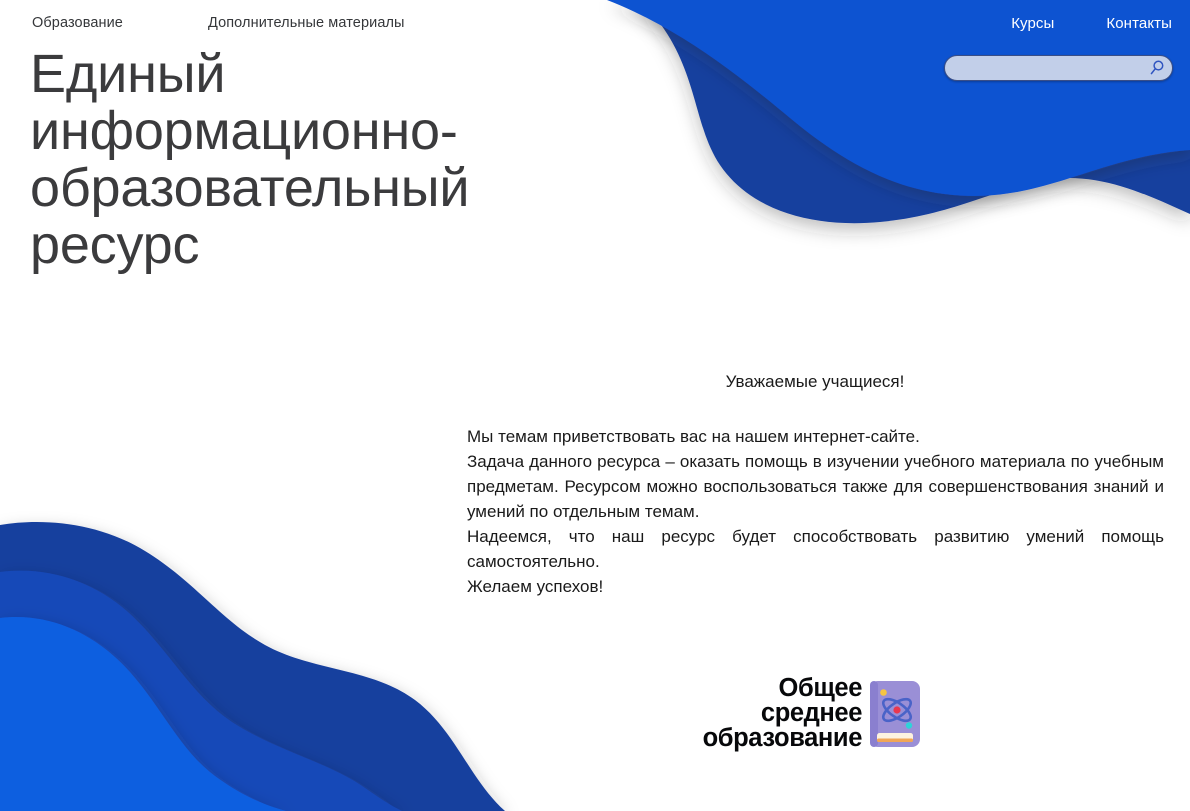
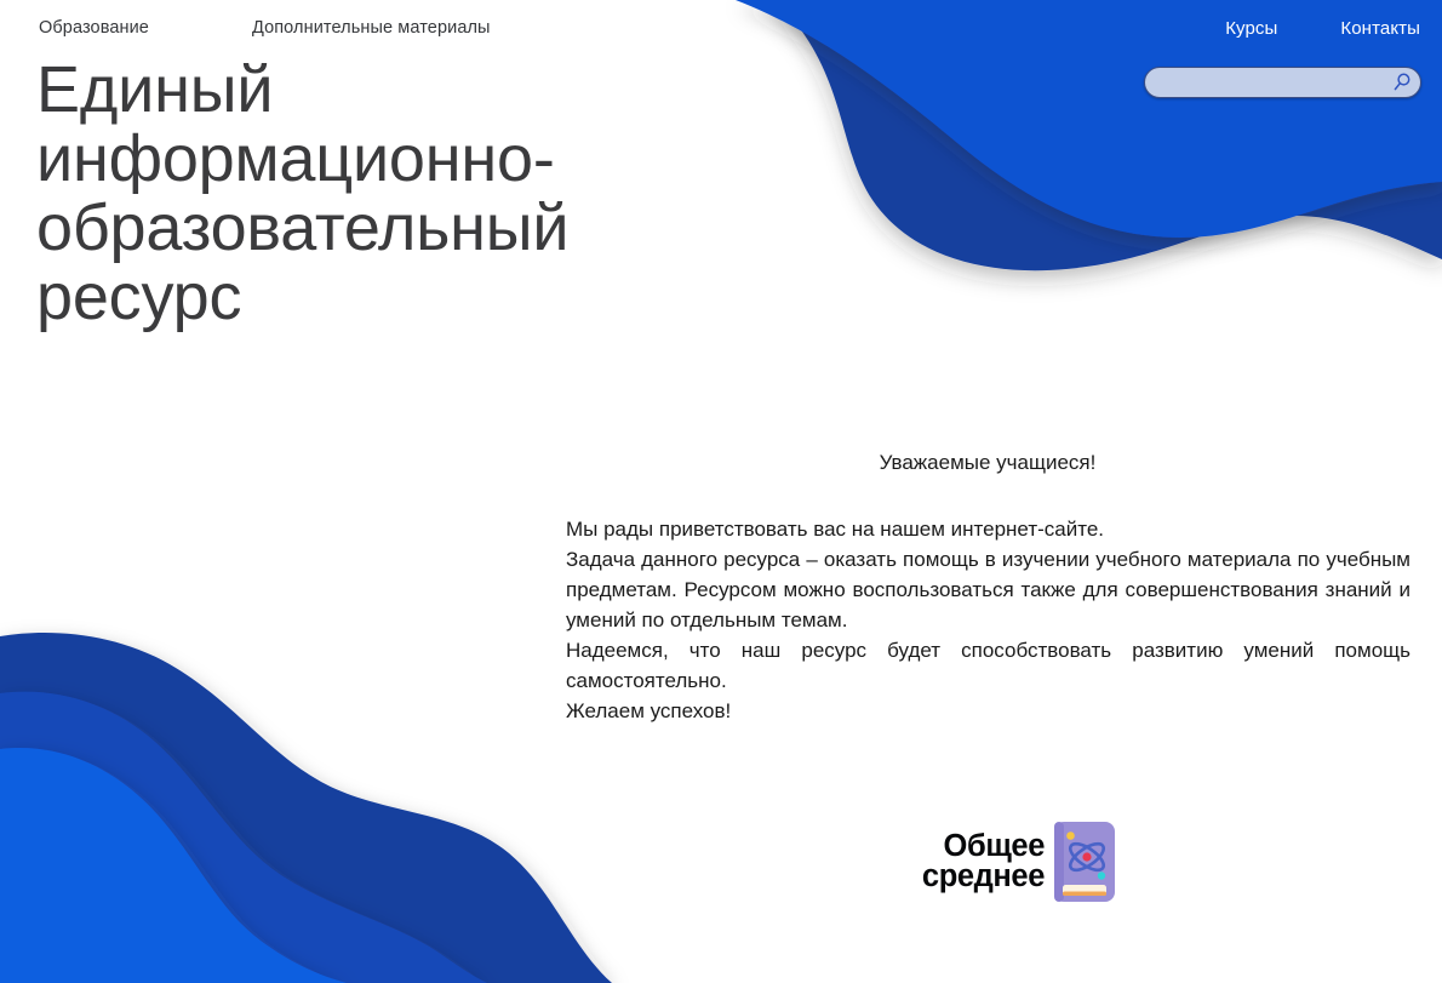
  Образование
  Дополнительные материалы
  Курсы
  Контакты
  Единый информационно-образовательный ресурс
  Уважаемые учащиеся!
- Мы темам приветствовать вас на нашем интернет-сайте.
+ Мы рады приветствовать вас на нашем интернет-сайте.
  Задача данного ресурса – оказать помощь в изучении учебного материала по учебным предметам. Ресурсом можно воспользоваться также для совершенствования знаний и умений по отдельным темам.
  Надеемся, что наш ресурс будет способствовать развитию умений помощь самостоятельно.
  Желаем успехов!
  Общее
  среднее
- образование
